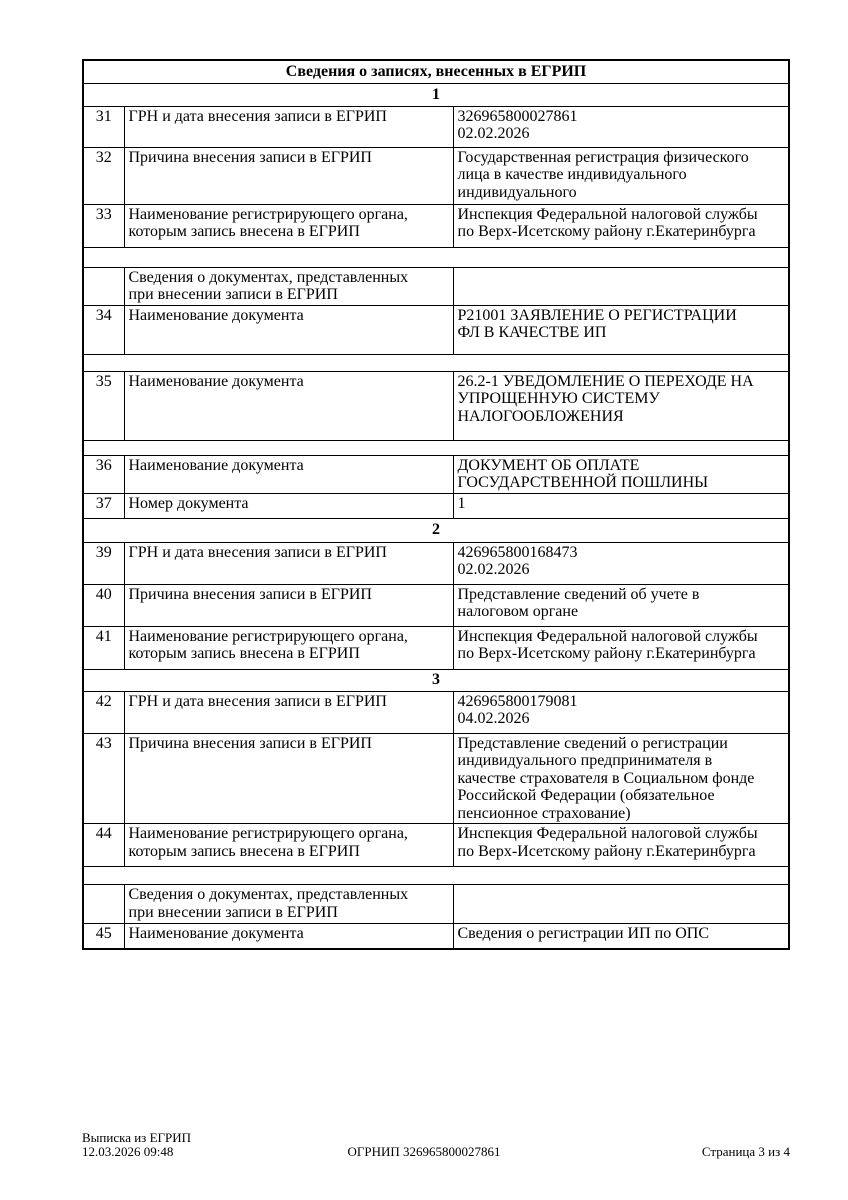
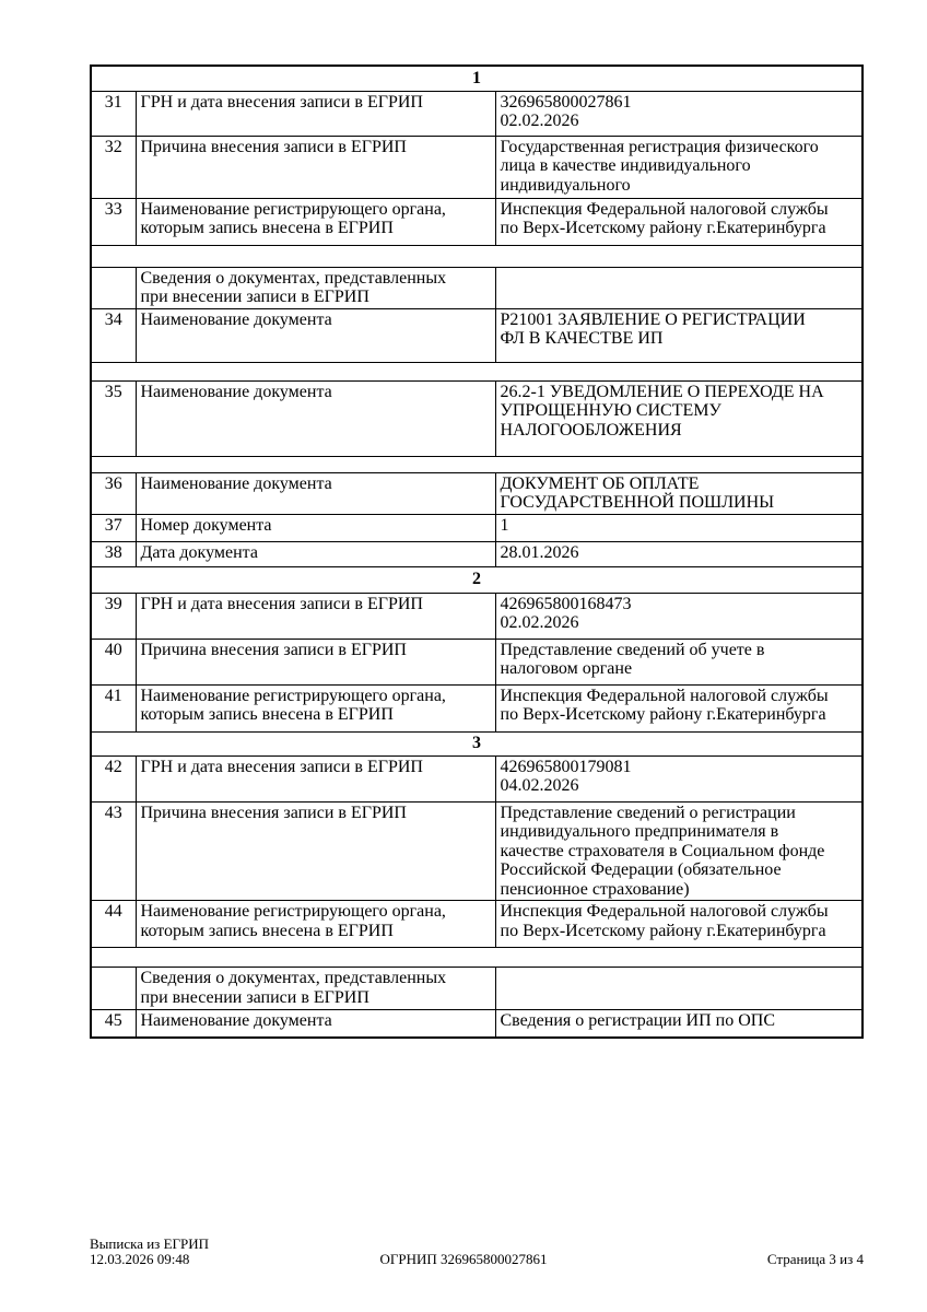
- Сведения о записях, внесенных в ЕГРИП
  1
  31	ГРН и дата внесения записи в ЕГРИП	326965800027861 02.02.2026
  32	Причина внесения записи в ЕГРИП	Государственная регистрация физического лица в качестве индивидуального индивидуального
  33	Наименование регистрирующего органа, которым запись внесена в ЕГРИП	Инспекция Федеральной налоговой службы по Верх-Исетскому району г.Екатеринбурга
  	Сведения о документах, представленных при внесении записи в ЕГРИП
  34	Наименование документа	Р21001 ЗАЯВЛЕНИЕ О РЕГИСТРАЦИИ ФЛ В КАЧЕСТВЕ ИП
  35	Наименование документа	26.2-1 УВЕДОМЛЕНИЕ О ПЕРЕХОДЕ НА УПРОЩЕННУЮ СИСТЕМУ НАЛОГООБЛОЖЕНИЯ
  36	Наименование документа	ДОКУМЕНТ ОБ ОПЛАТЕ ГОСУДАРСТВЕННОЙ ПОШЛИНЫ
  37	Номер документа	1
+ 38	Дата документа	28.01.2026
  2
  39	ГРН и дата внесения записи в ЕГРИП	426965800168473 02.02.2026
  40	Причина внесения записи в ЕГРИП	Представление сведений об учете в налоговом органе
  41	Наименование регистрирующего органа, которым запись внесена в ЕГРИП	Инспекция Федеральной налоговой службы по Верх-Исетскому району г.Екатеринбурга
  3
  42	ГРН и дата внесения записи в ЕГРИП	426965800179081 04.02.2026
  43	Причина внесения записи в ЕГРИП	Представление сведений о регистрации индивидуального предпринимателя в качестве страхователя в Социальном фонде Российской Федерации (обязательное пенсионное страхование)
  44	Наименование регистрирующего органа, которым запись внесена в ЕГРИП	Инспекция Федеральной налоговой службы по Верх-Исетскому району г.Екатеринбурга
  	Сведения о документах, представленных при внесении записи в ЕГРИП
  45	Наименование документа	Сведения о регистрации ИП по ОПС
  Выписка из ЕГРИП
  12.03.2026 09:48
  ОГРНИП 326965800027861
  Страница 3 из 4
